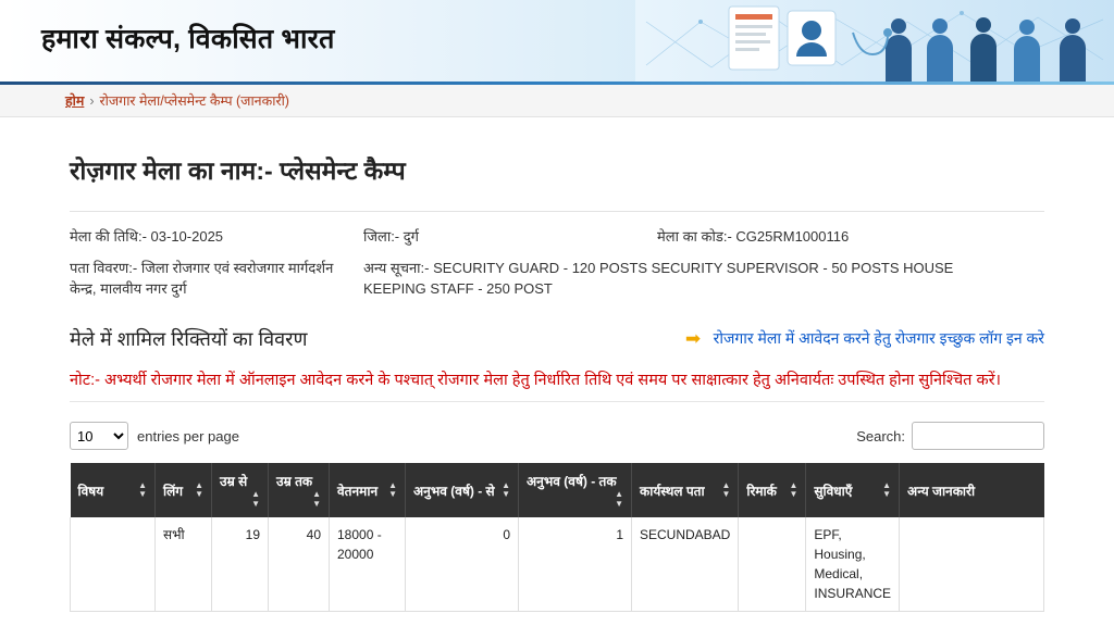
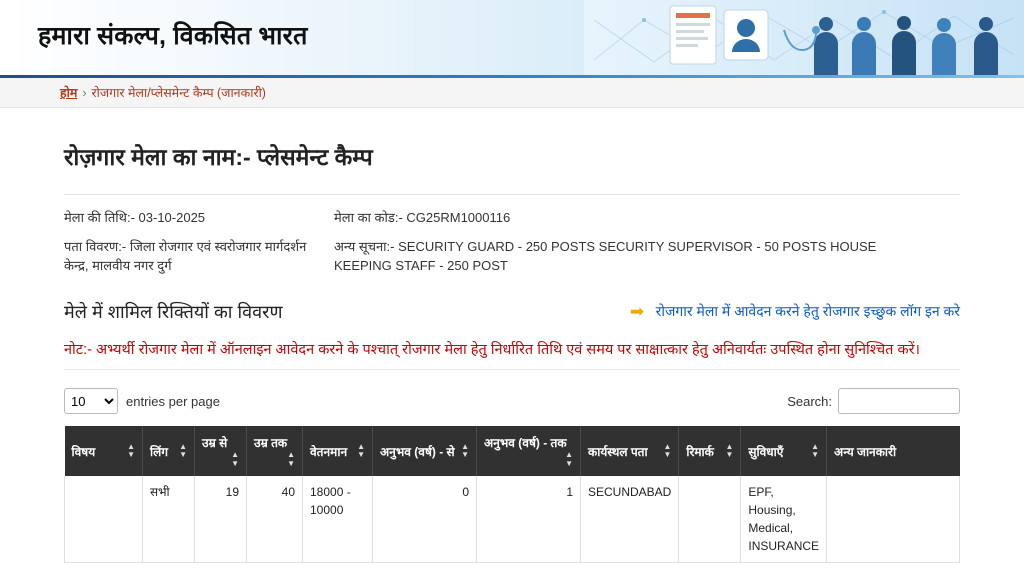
  हमारा संकल्प, विकसित भारत
  होम
  ›
  रोजगार मेला/प्लेसमेन्ट कैम्प (जानकारी)
  रोज़गार मेला का नाम:- प्लेसमेन्ट कैम्प
  मेला की तिथि:- 03-10-2025
- जिला:- दुर्ग
  मेला का कोड:- CG25RM1000116
  पता विवरण:- जिला रोजगार एवं स्वरोजगार मार्गदर्शन केन्द्र, मालवीय नगर दुर्ग
- अन्य सूचना:- SECURITY GUARD - 120 POSTS SECURITY SUPERVISOR - 50 POSTS HOUSE KEEPING STAFF - 250 POST
+ अन्य सूचना:- SECURITY GUARD - 250 POSTS SECURITY SUPERVISOR - 50 POSTS HOUSE KEEPING STAFF - 250 POST
  मेले में शामिल रिक्तियों का विवरण
  ➡ रोजगार मेला में आवेदन करने हेतु रोजगार इच्छुक लॉग इन करे
  नोट:- अभ्यर्थी रोजगार मेला में ऑनलाइन आवेदन करने के पश्चात् रोजगार मेला हेतु निर्धारित तिथि एवं समय पर साक्षात्कार हेतु अनिवार्यतः उपस्थित होना सुनिश्चित करें।
  10
  entries per page
  Search:
  विषय ▲▼	लिंग ▲▼	उम्र से ▲▼	उम्र तक ▲▼	वेतनमान ▲▼	अनुभव (वर्ष) - से ▲▼	अनुभव (वर्ष) - तक ▲▼	कार्यस्थल पता ▲▼	रिमार्क ▲▼	सुविधाएँ ▲▼	अन्य जानकारी
- 	सभी	19	40	18000 - 20000	0	1	SECUNDABAD		EPF, Housing, Medical, INSURANCE
+ 	सभी	19	40	18000 - 10000	0	1	SECUNDABAD		EPF, Housing, Medical, INSURANCE
